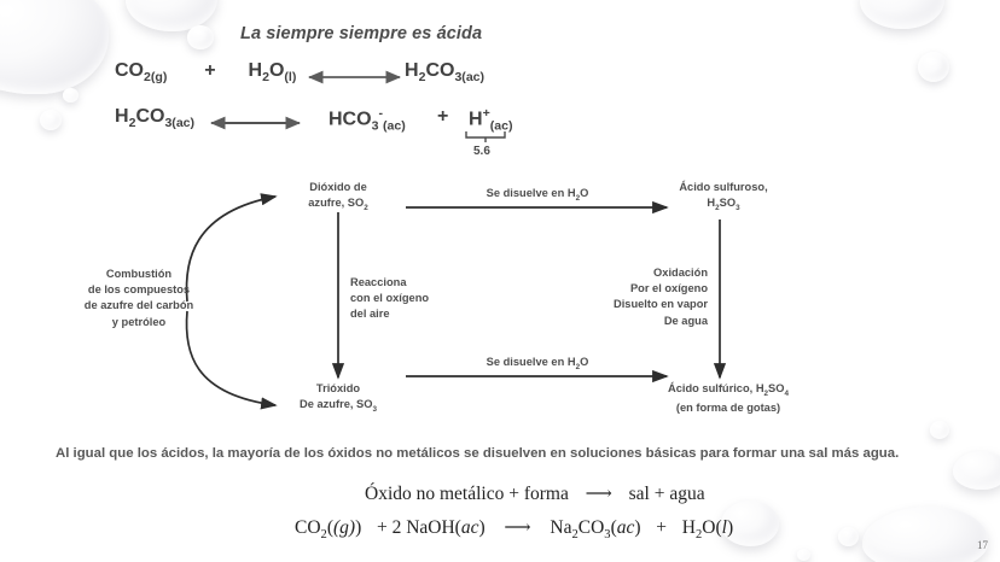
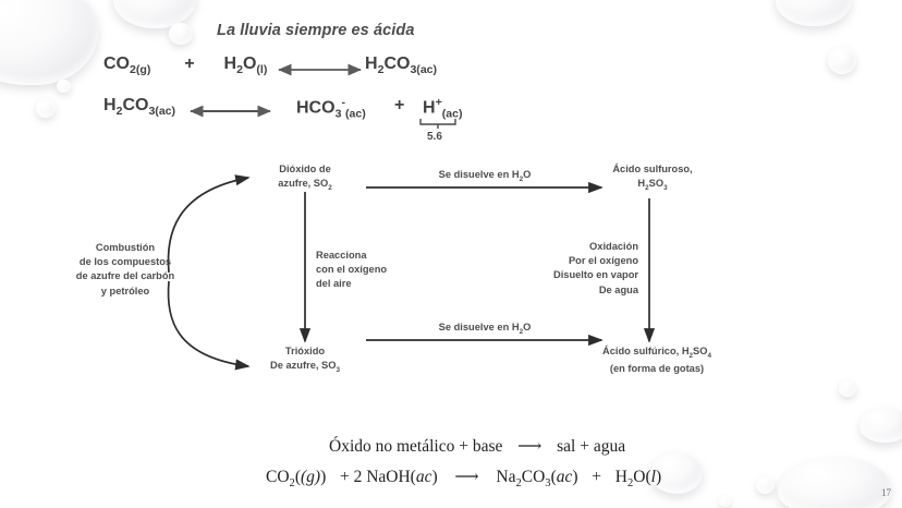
- La siempre siempre es ácida
+ La lluvia siempre es ácida
  CO2(g) + H2O(l)
  H2CO3(ac)
  H2CO3(ac)
  HCO3-(ac)
  +
  H+(ac)
  5.6
  Combustión
  de los compuestos
  de azufre del carbón
  y petróleo
  Dióxido de
  azufre, SO
  Trióxido
  De azufre, SO
  Ácido sulfuroso,
  Ácido sulfúrico, H SO
  (en forma de gotas)
  Se disuelve en H O
  Se disuelve en H O
  Reacciona
  con el oxígeno
  del aire
  Oxidación
  Por el oxígeno
  Disuelto en vapor
  De agua
- Al igual que los ácidos, la mayoría de los óxidos no metálicos se disuelven en soluciones básicas para formar una sal más agua.
- Óxido no metálico + forma ⟶ sal + agua
+ Óxido no metálico + base ⟶ sal + agua
  CO2((g)) + 2 NaOH(ac) ⟶ Na2CO3(ac) + H2O(l)
  17
